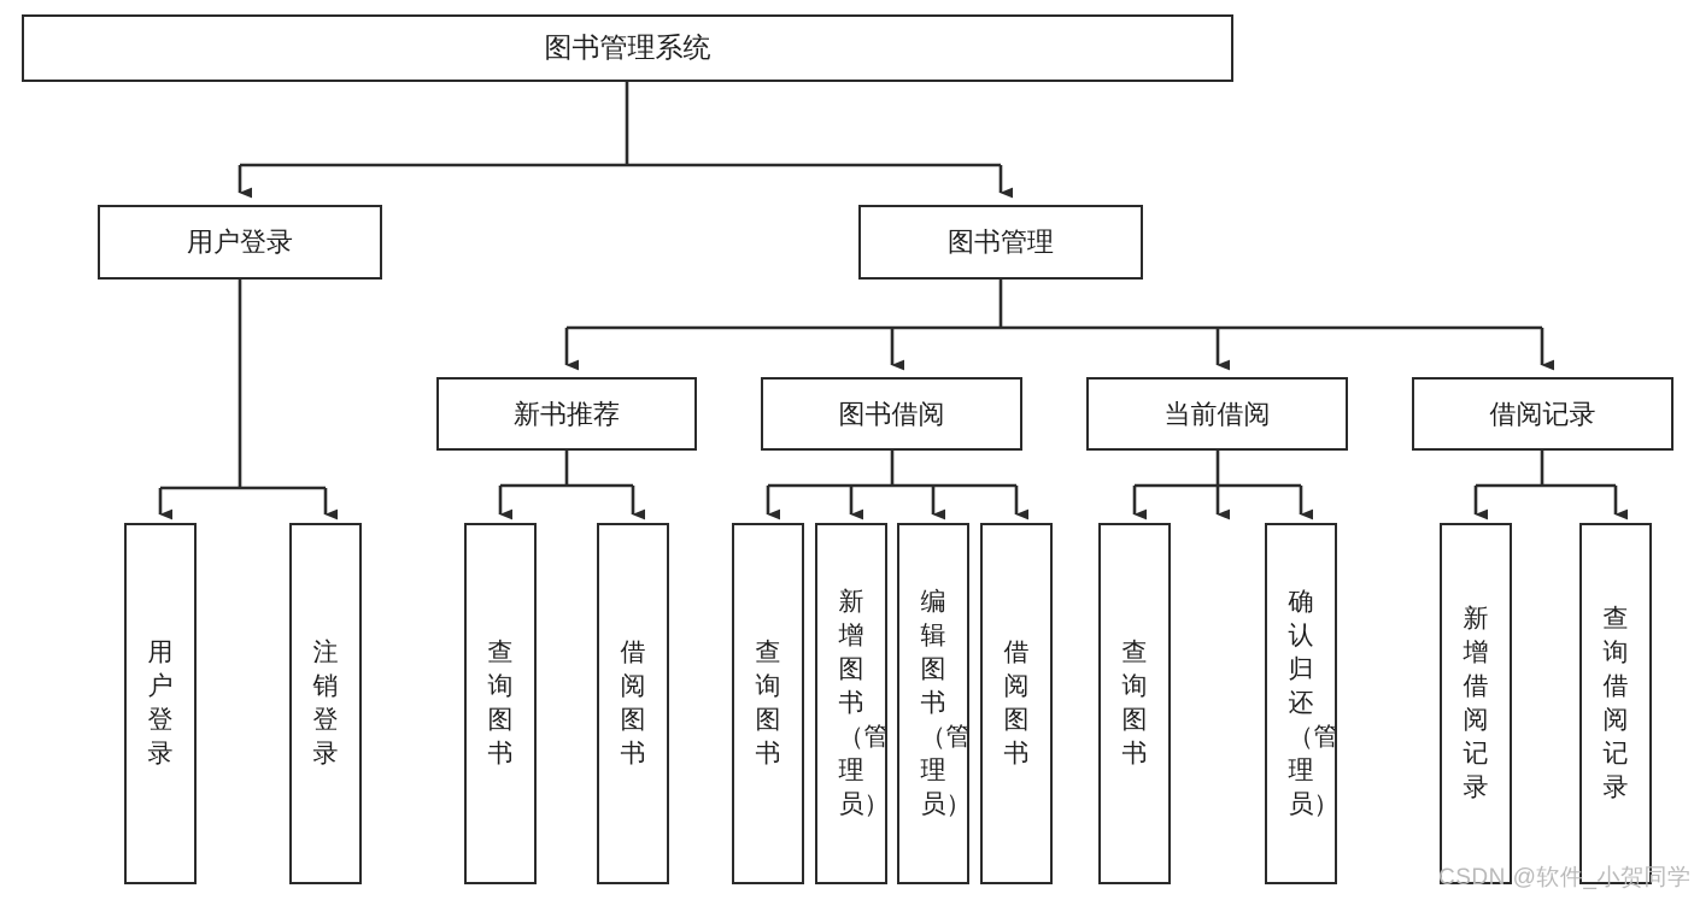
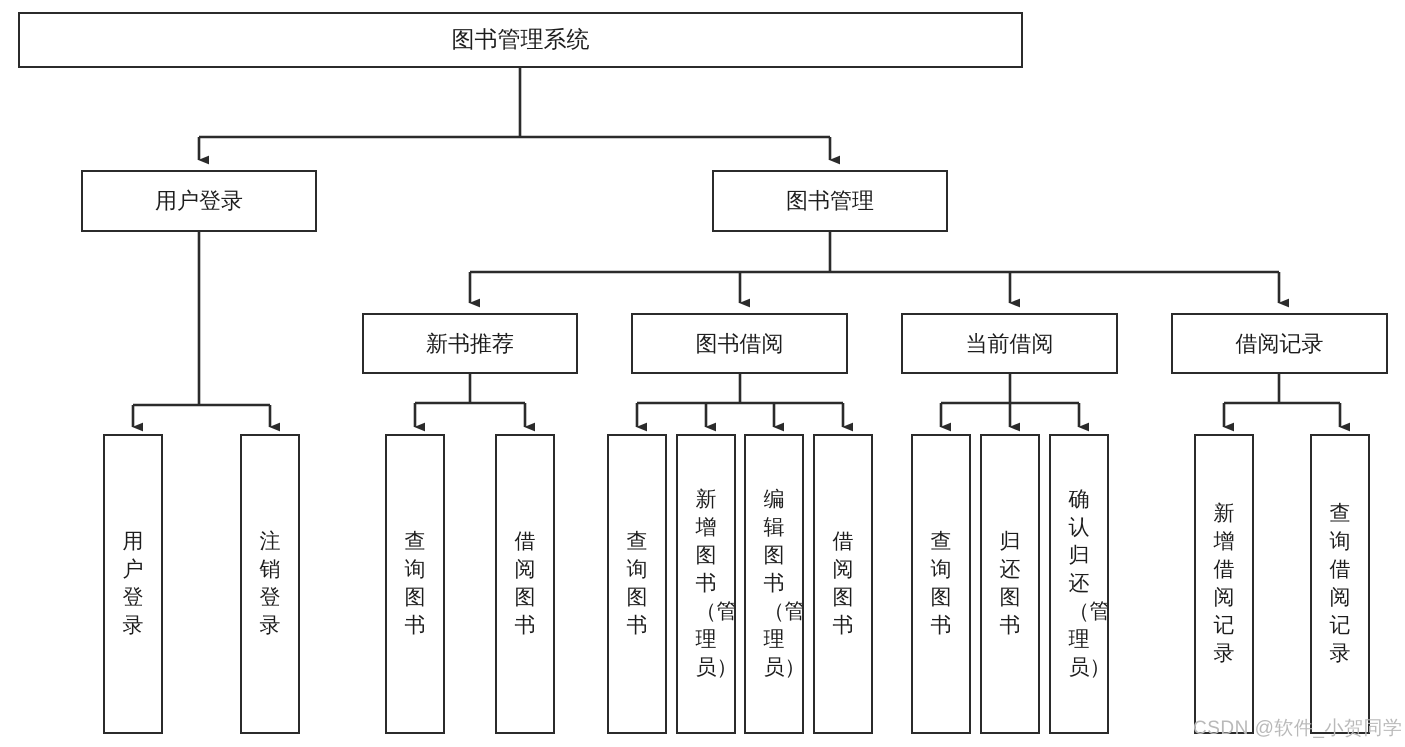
  图书管理系统
  用户登录
  图书管理
  新书推荐
  图书借阅
  当前借阅
  借阅记录
  用户登录
  注销登录
  查询图书
  借阅图书
  查询图书
  新增图书（管理员）
  编辑图书（管理员）
  借阅图书
  查询图书
+ 归还图书
  确认归还（管理员）
  新增借阅记录
  查询借阅记录
  CSDN @软件_小贺同学
